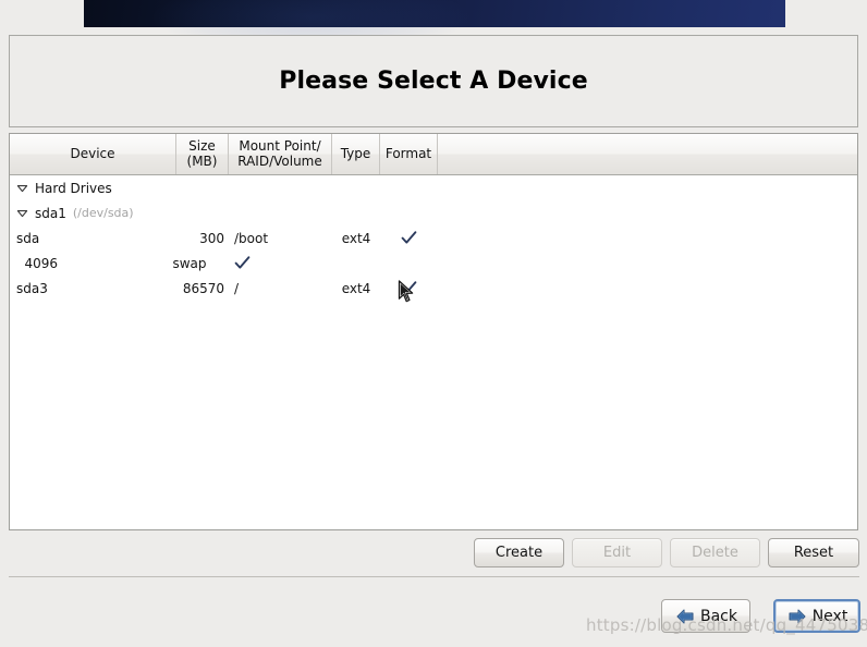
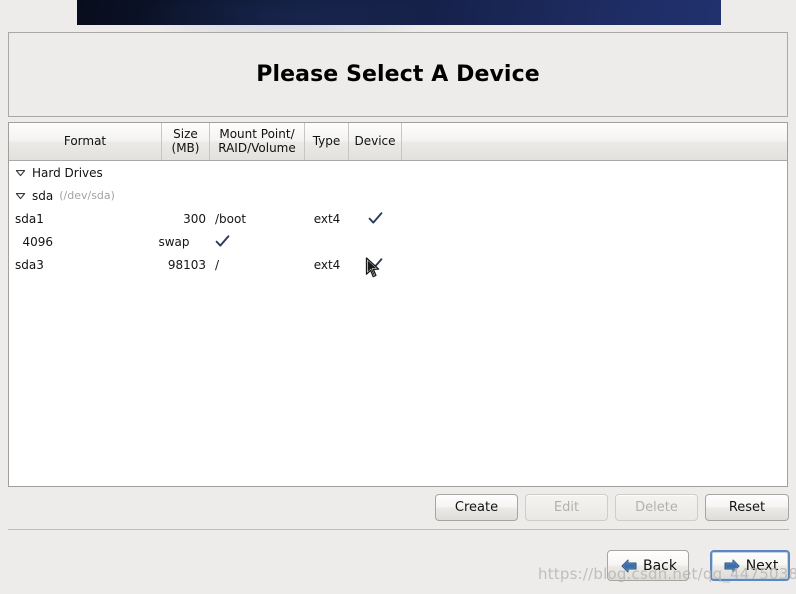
  Please Select A Device
- Device
+ Format
  Size
  (MB)
  Mount Point/
  RAID/Volume
  Type
- Format
+ Device
  Hard Drives
- sda1
+ sda
  (/dev/sda)
- sda
+ sda1
  300
  /boot
  ext4
  4096
  swap
  sda3
- 86570
+ 98103
  /
  ext4
  Create
  Edit
  Delete
  Reset
  Back
  Next
  https://blog.csdn.net/qq_4475038
